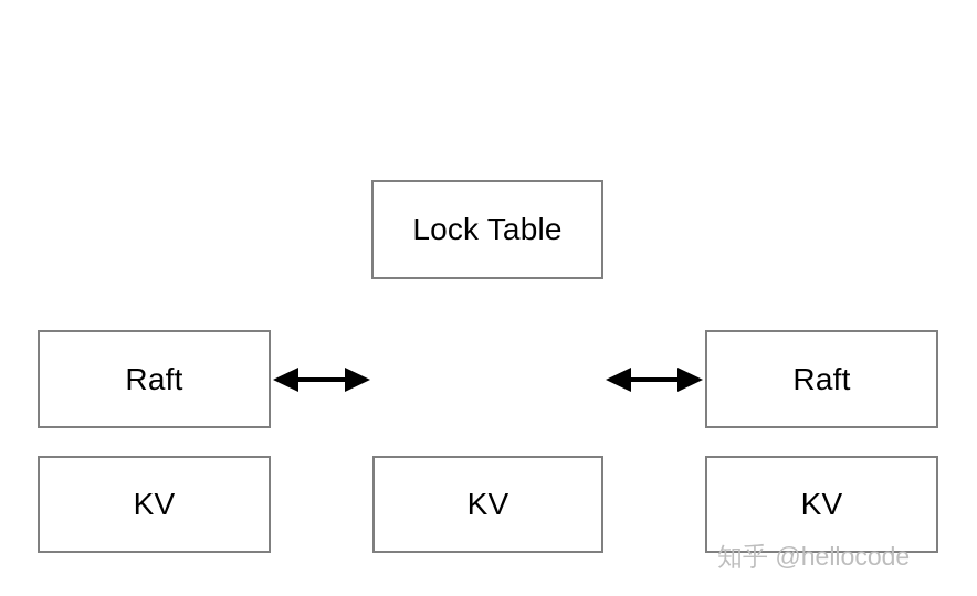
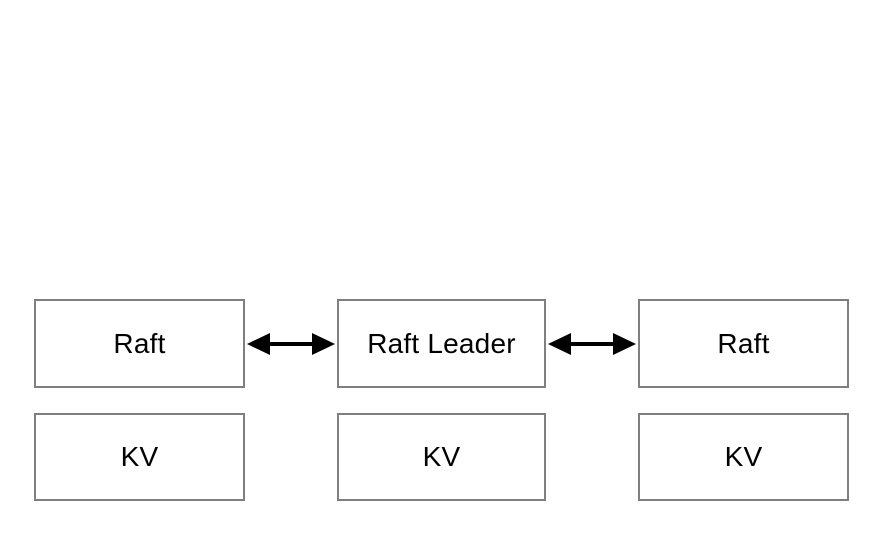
- Lock Table
  Raft
+ Raft Leader
  Raft
  KV
  KV
  KV
- 知乎 @hellocode
